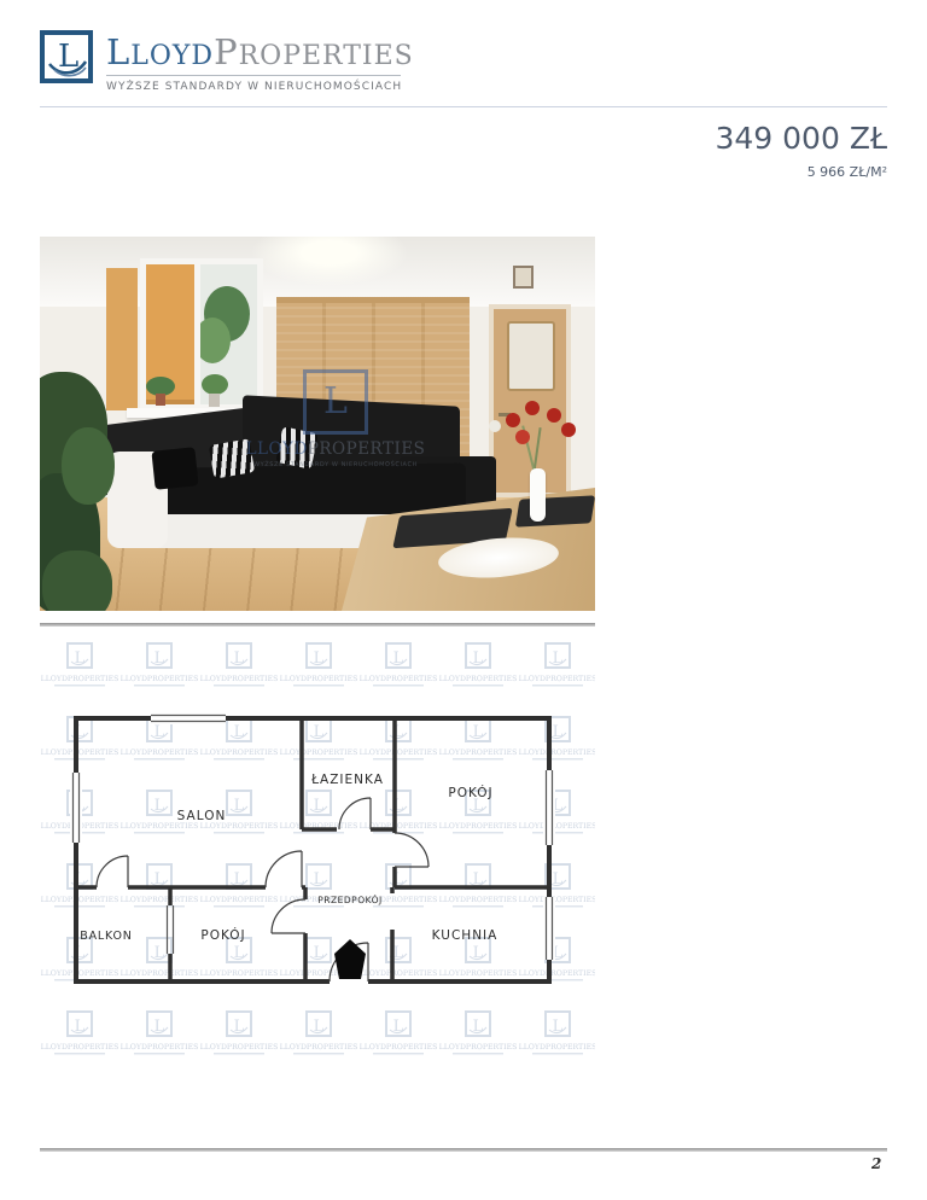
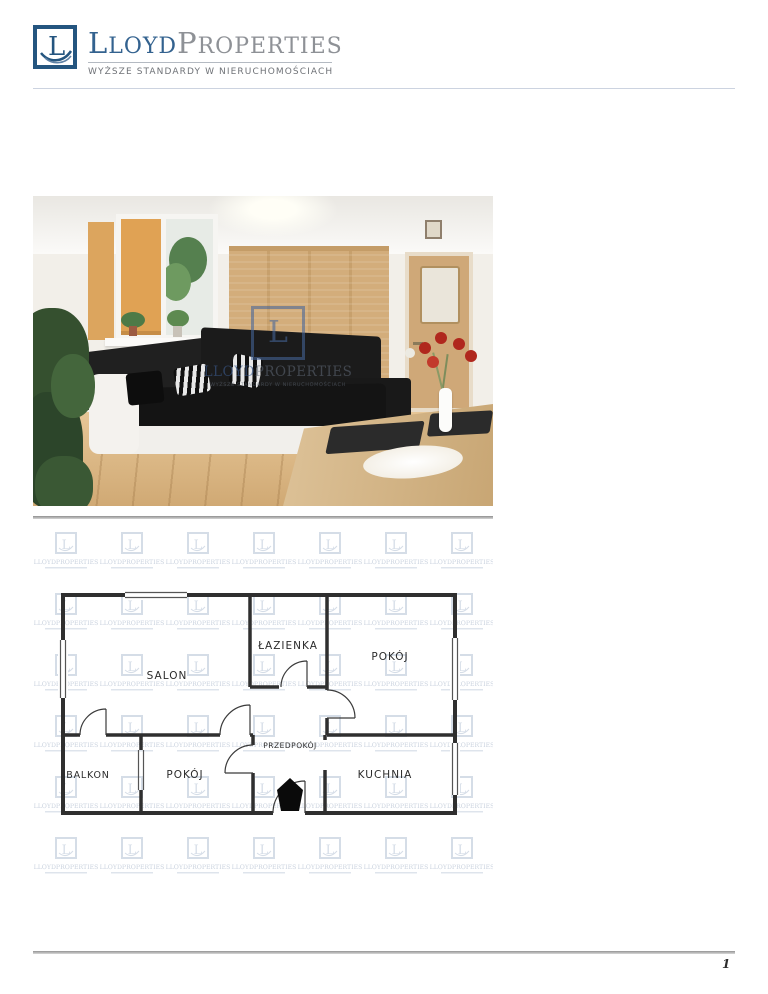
  L
  LLOYDPROPERTIES
  WYŻSZE STANDARDY W NIERUCHOMOŚCIACH
- 349 000 ZŁ
- 5 966 ZŁ/M²
  L
  LLOYDPROPERTIES
  SALON
  ŁAZIENKA
  POKÓJ
  PRZEDPOKÓJ
  BALKON
  POKÓJ
  KUCHNIA
- 2
+ 1
